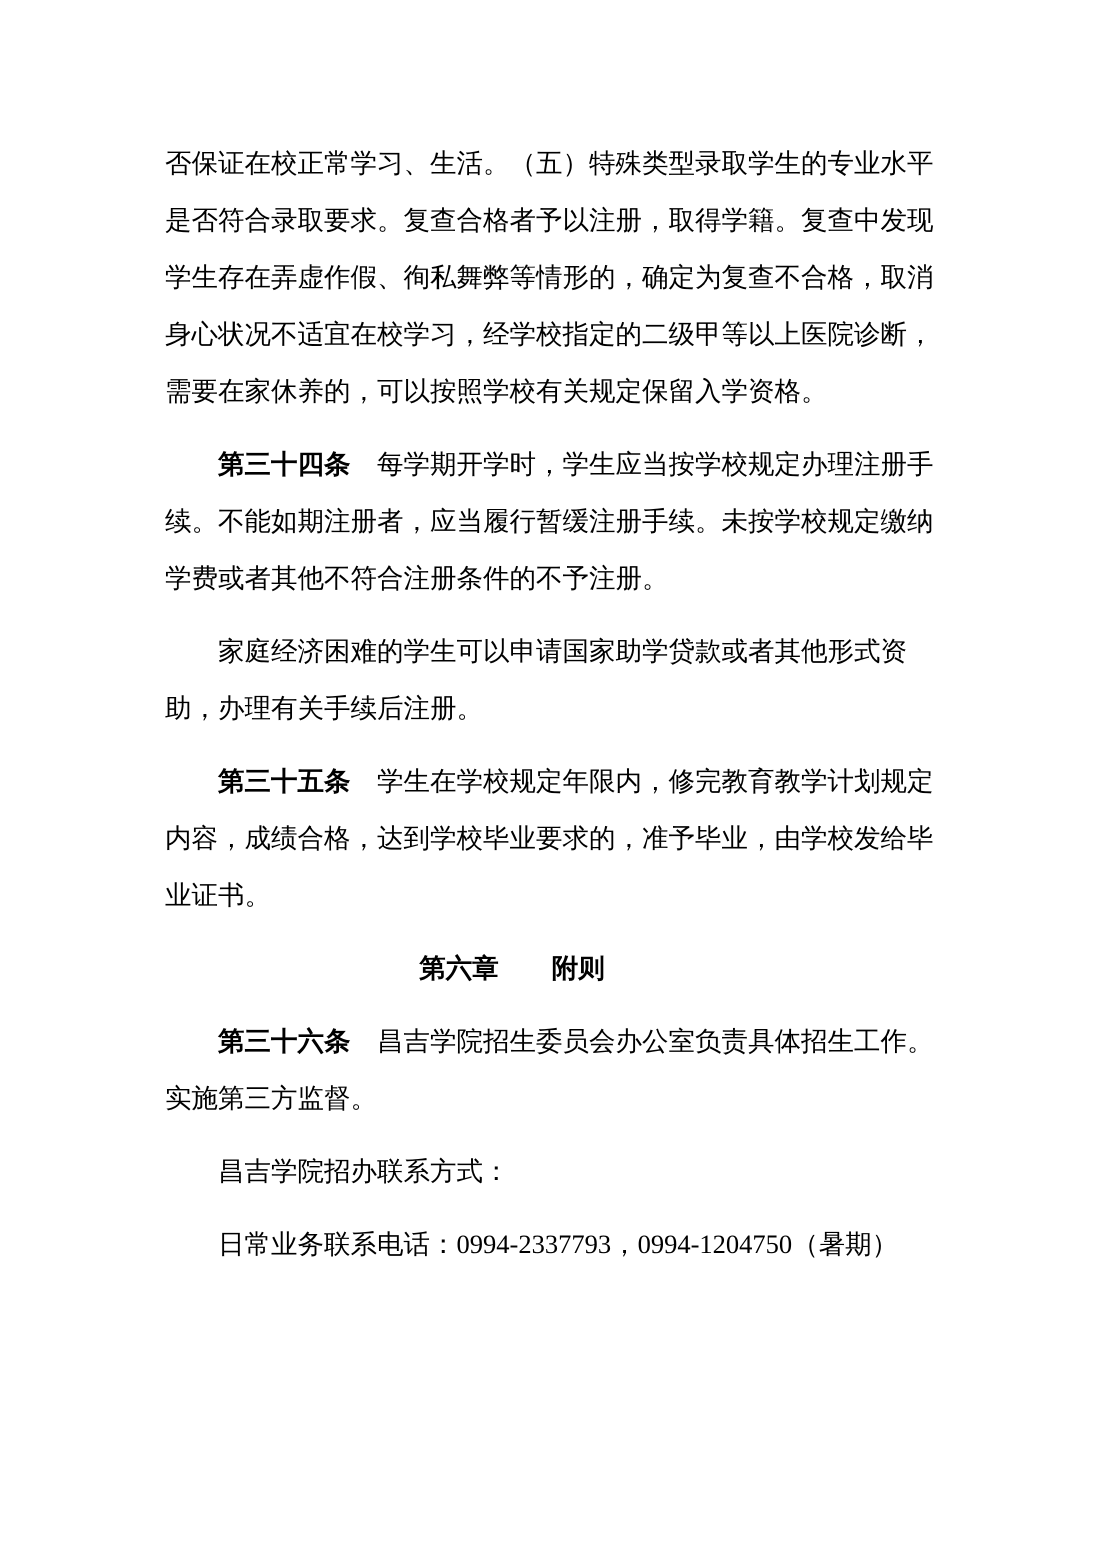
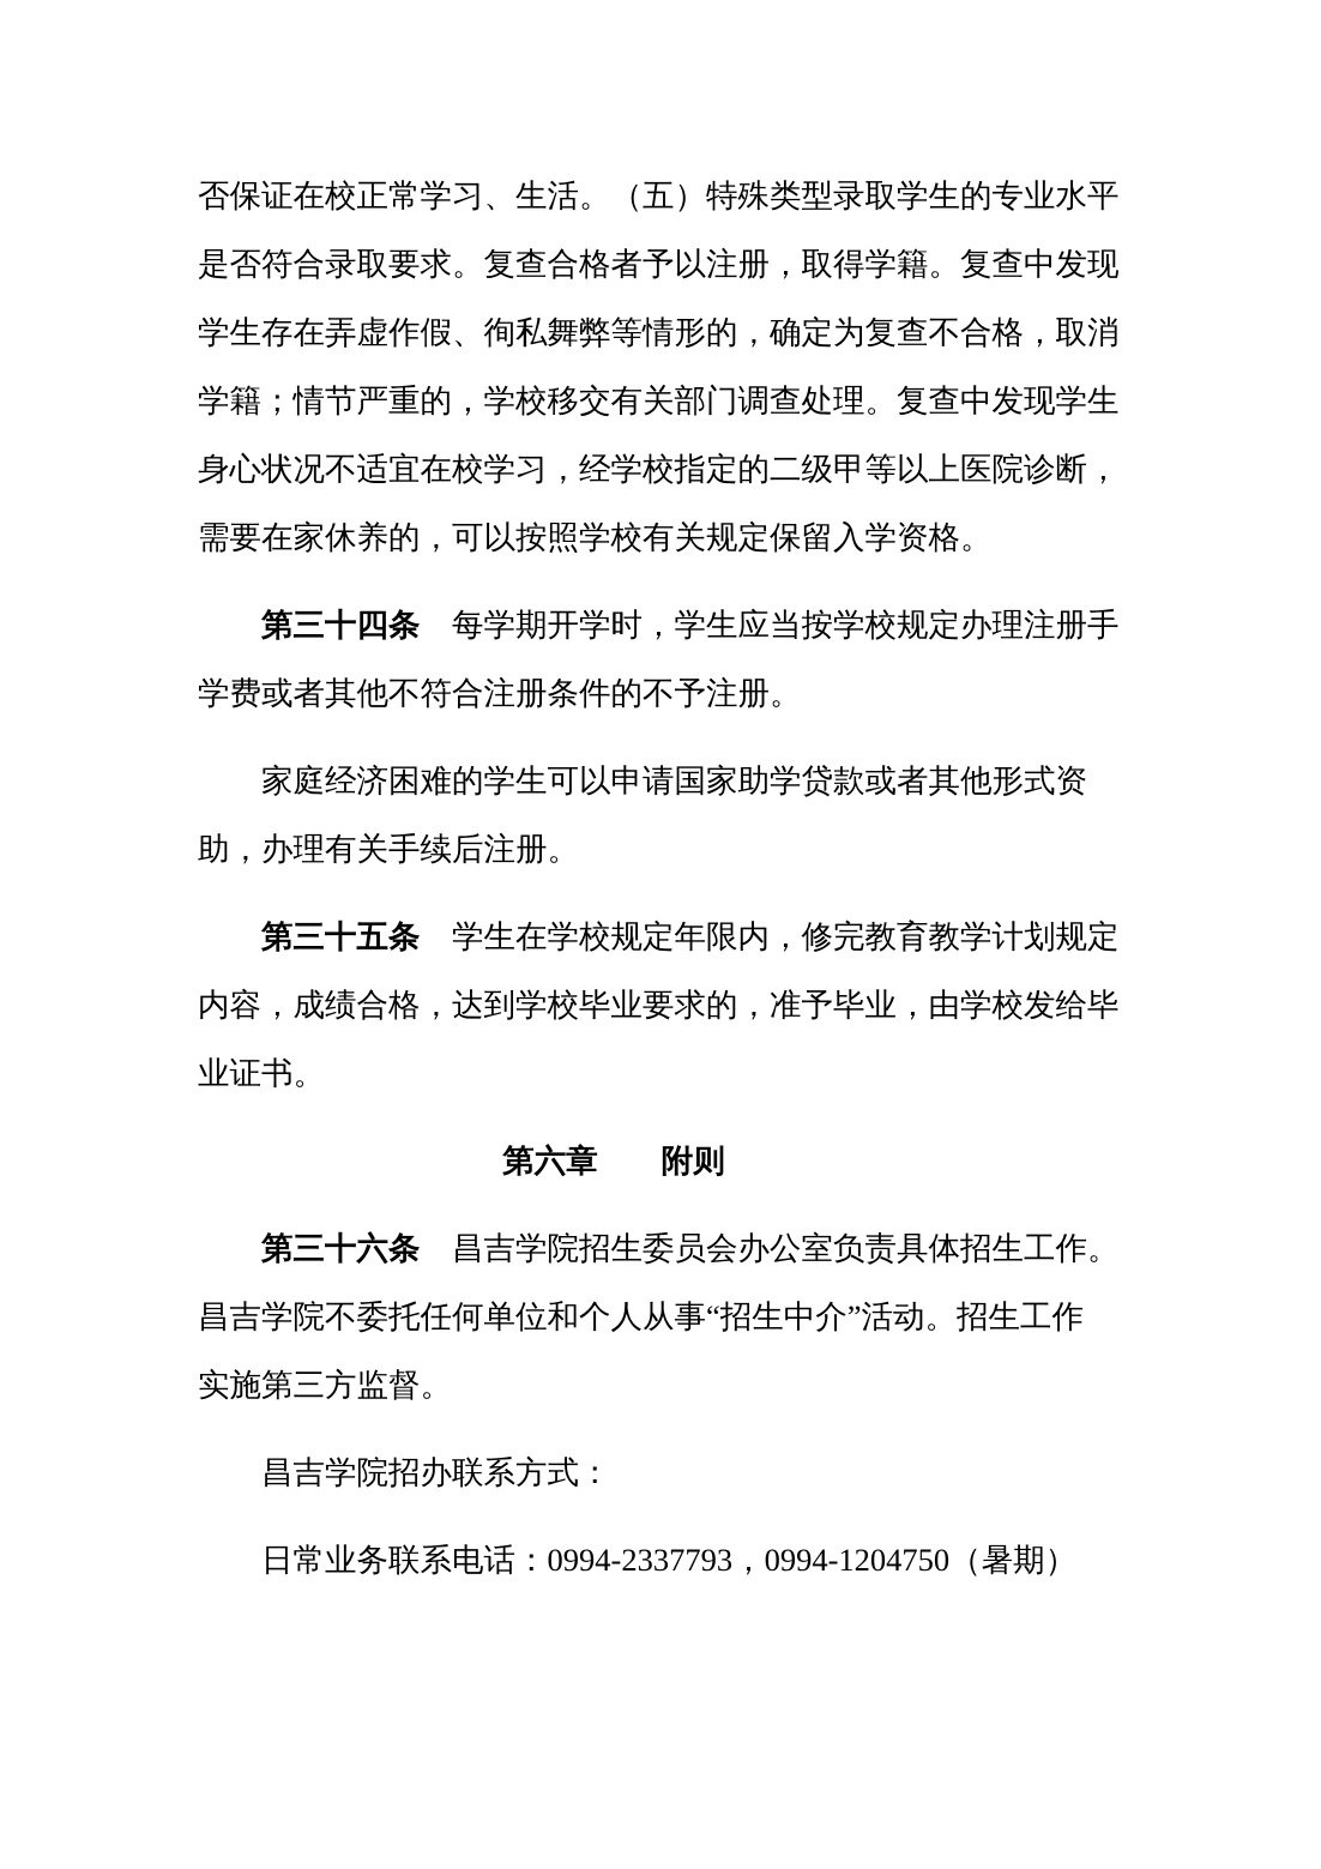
  否保证在校正常学习、生活。（五）特殊类型录取学生的专业水平
  是否符合录取要求。复查合格者予以注册，取得学籍。复查中发现
  学生存在弄虚作假、徇私舞弊等情形的，确定为复查不合格，取消
+ 学籍；情节严重的，学校移交有关部门调查处理。复查中发现学生
  身心状况不适宜在校学习，经学校指定的二级甲等以上医院诊断，
  需要在家休养的，可以按照学校有关规定保留入学资格。
  第三十四条 每学期开学时，学生应当按学校规定办理注册手
- 续。不能如期注册者，应当履行暂缓注册手续。未按学校规定缴纳
  学费或者其他不符合注册条件的不予注册。
  家庭经济困难的学生可以申请国家助学贷款或者其他形式资
  助，办理有关手续后注册。
  第三十五条 学生在学校规定年限内，修完教育教学计划规定
  内容，成绩合格，达到学校毕业要求的，准予毕业，由学校发给毕
  业证书。
  第六章 附则
  第三十六条 昌吉学院招生委员会办公室负责具体招生工作。
+ 昌吉学院不委托任何单位和个人从事“招生中介”活动。招生工作
  实施第三方监督。
  昌吉学院招办联系方式：
  日常业务联系电话：0994-2337793，0994-1204750（暑期）
